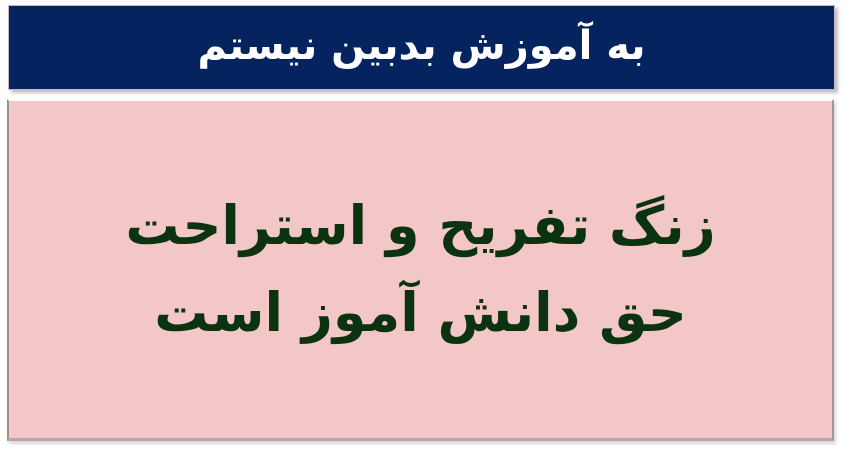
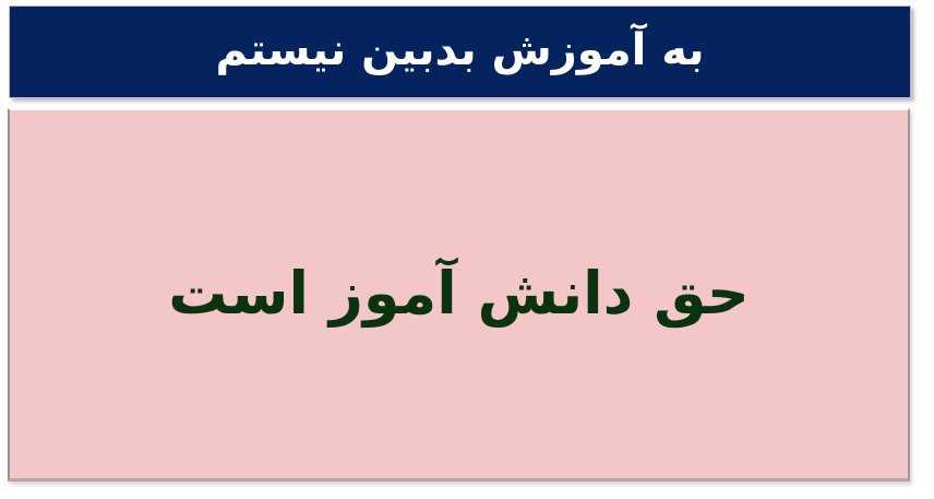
  به آموزش بدبین نیستم
- زنگ تفریح و استراحت
  حق دانش آموز است
